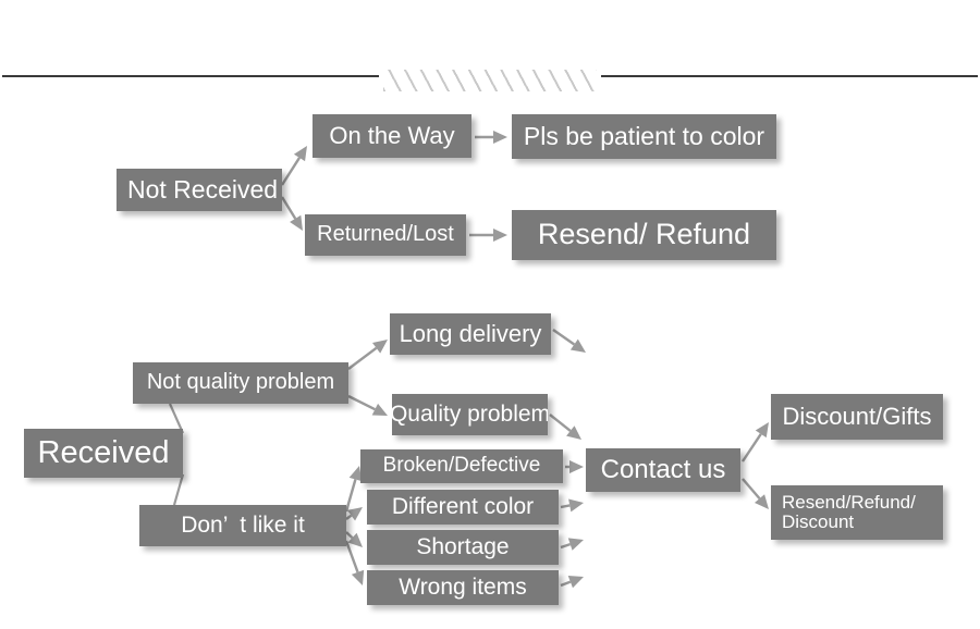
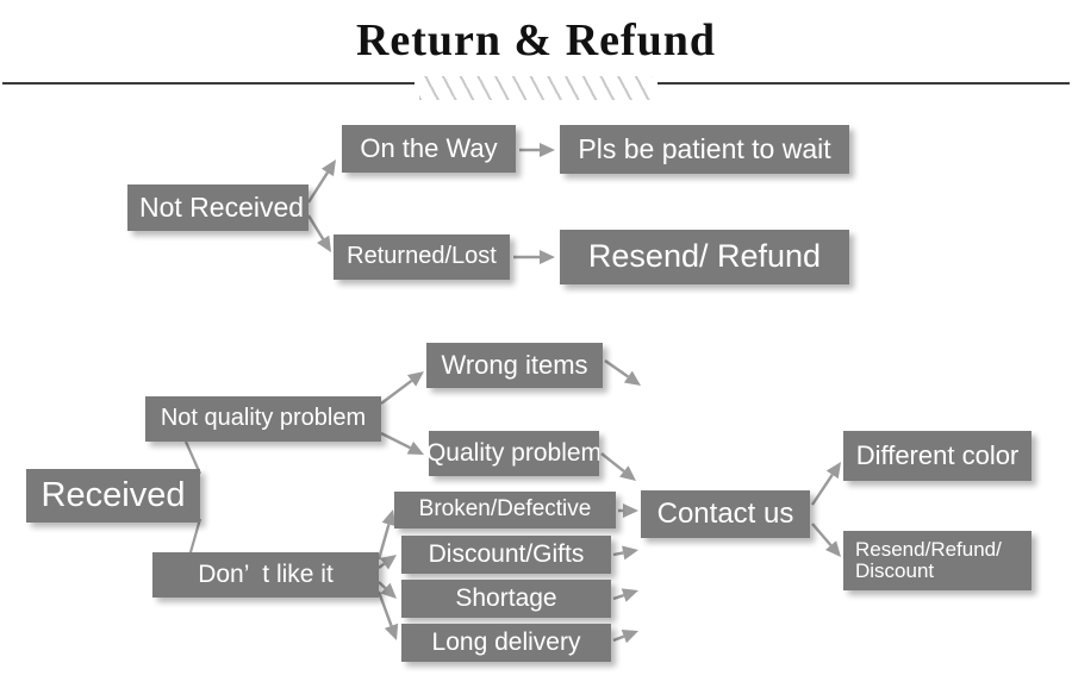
+ Return & Refund
  Not Received
  On the Way
- Pls be patient to color
+ Pls be patient to wait
  Returned/Lost
  Resend/ Refund
  Received
  Not quality problem
  Don’ t like it
- Long delivery
+ Wrong items
  Quality problem
  Broken/Defective
- Different color
+ Discount/Gifts
  Shortage
- Wrong items
+ Long delivery
  Contact us
- Discount/Gifts
+ Different color
  Resend/Refund/
  Discount
